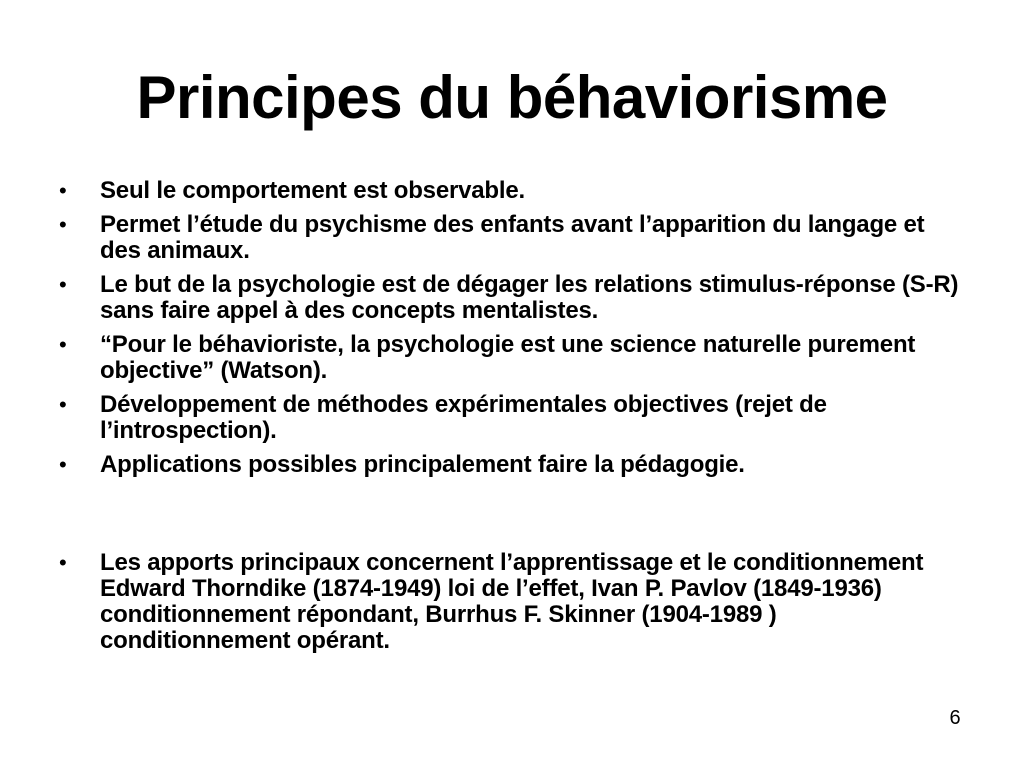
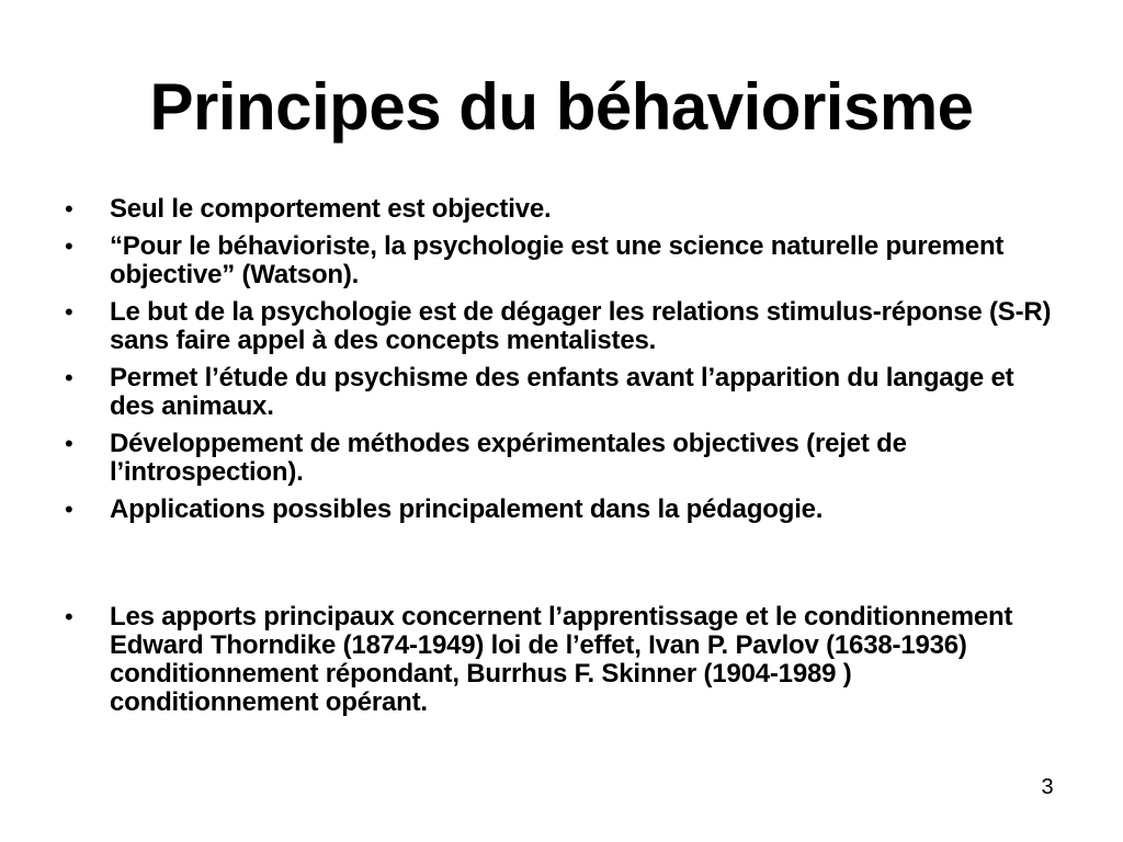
  Principes du béhaviorisme
  •
- Seul le comportement est observable.
+ Seul le comportement est objective.
  •
- Permet l’étude du psychisme des enfants avant l’apparition du langage et des animaux.
+ “Pour le béhavioriste, la psychologie est une science naturelle purement objective” (Watson).
  •
  Le but de la psychologie est de dégager les relations stimulus-réponse (S-R) sans faire appel à des concepts mentalistes.
  •
- “Pour le béhavioriste, la psychologie est une science naturelle purement objective” (Watson).
+ Permet l’étude du psychisme des enfants avant l’apparition du langage et des animaux.
  •
  Développement de méthodes expérimentales objectives (rejet de l’introspection).
  •
- Applications possibles principalement faire la pédagogie.
+ Applications possibles principalement dans la pédagogie.
  •
- Les apports principaux concernent l’apprentissage et le conditionnement Edward Thorndike (1874-1949) loi de l’effet, Ivan P. Pavlov (1849-1936) conditionnement répondant, Burrhus F. Skinner (1904-1989 ) conditionnement opérant.
+ Les apports principaux concernent l’apprentissage et le conditionnement Edward Thorndike (1874-1949) loi de l’effet, Ivan P. Pavlov (1638-1936) conditionnement répondant, Burrhus F. Skinner (1904-1989 ) conditionnement opérant.
- 6
+ 3
